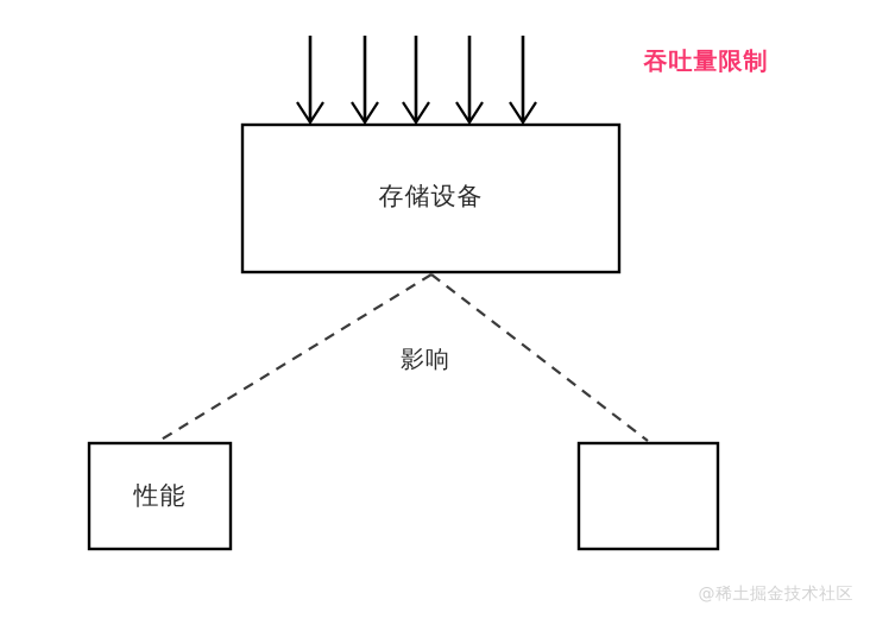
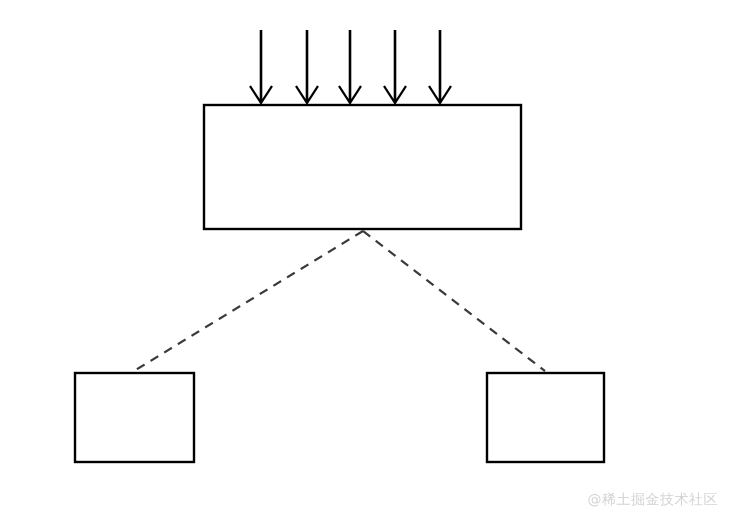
- 存储设备
- 影响
- 性能
- 吞吐量限制
  @稀土掘金技术社区
